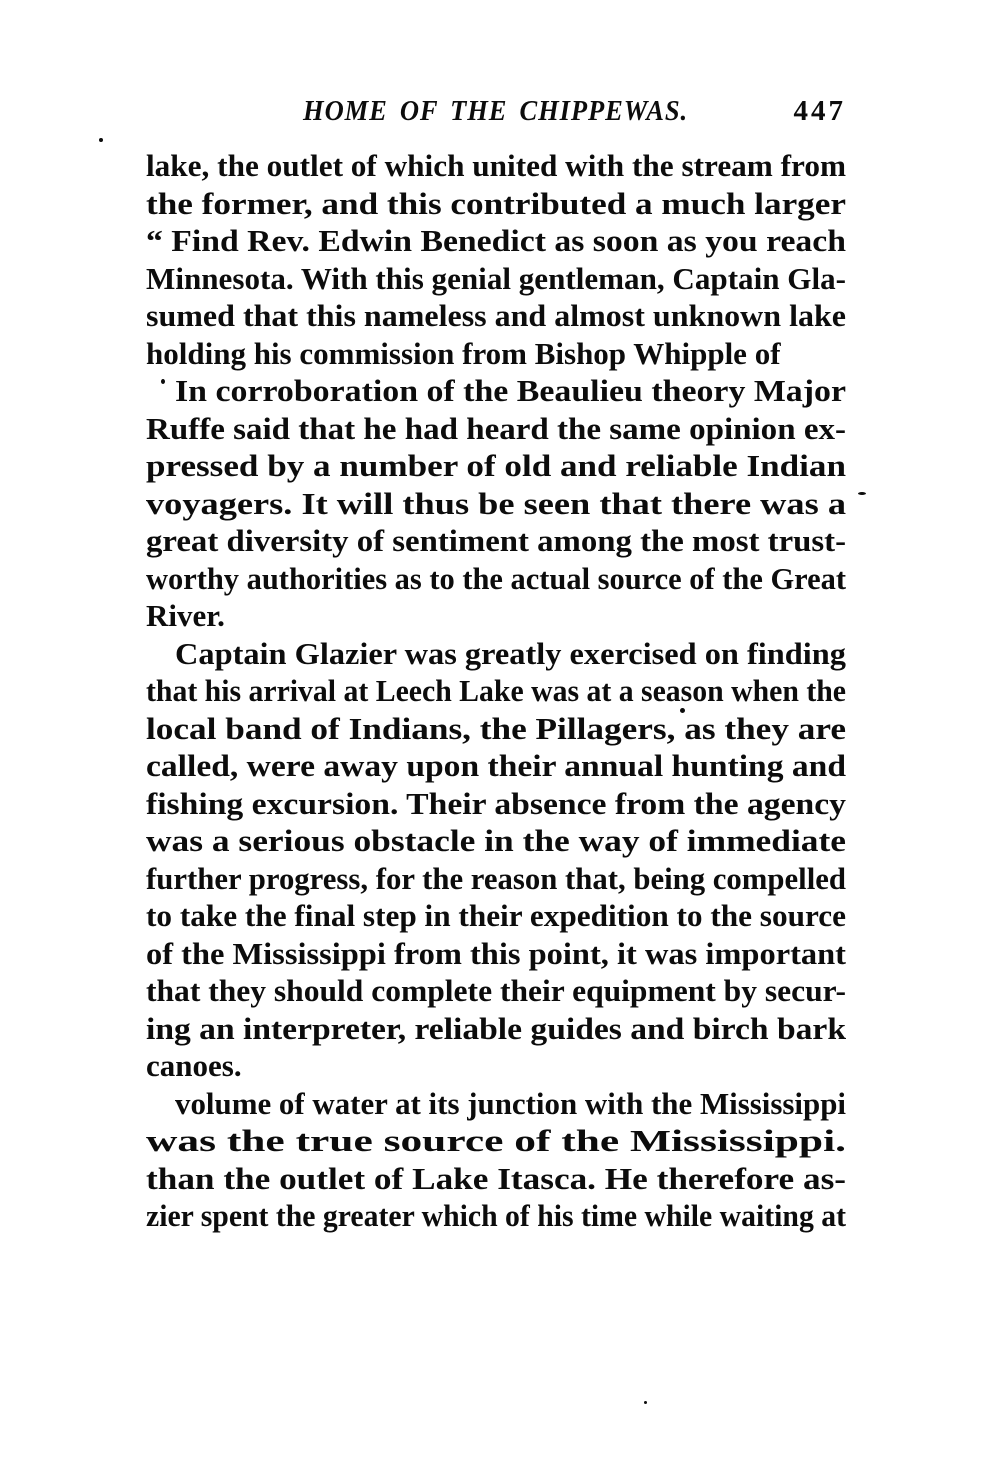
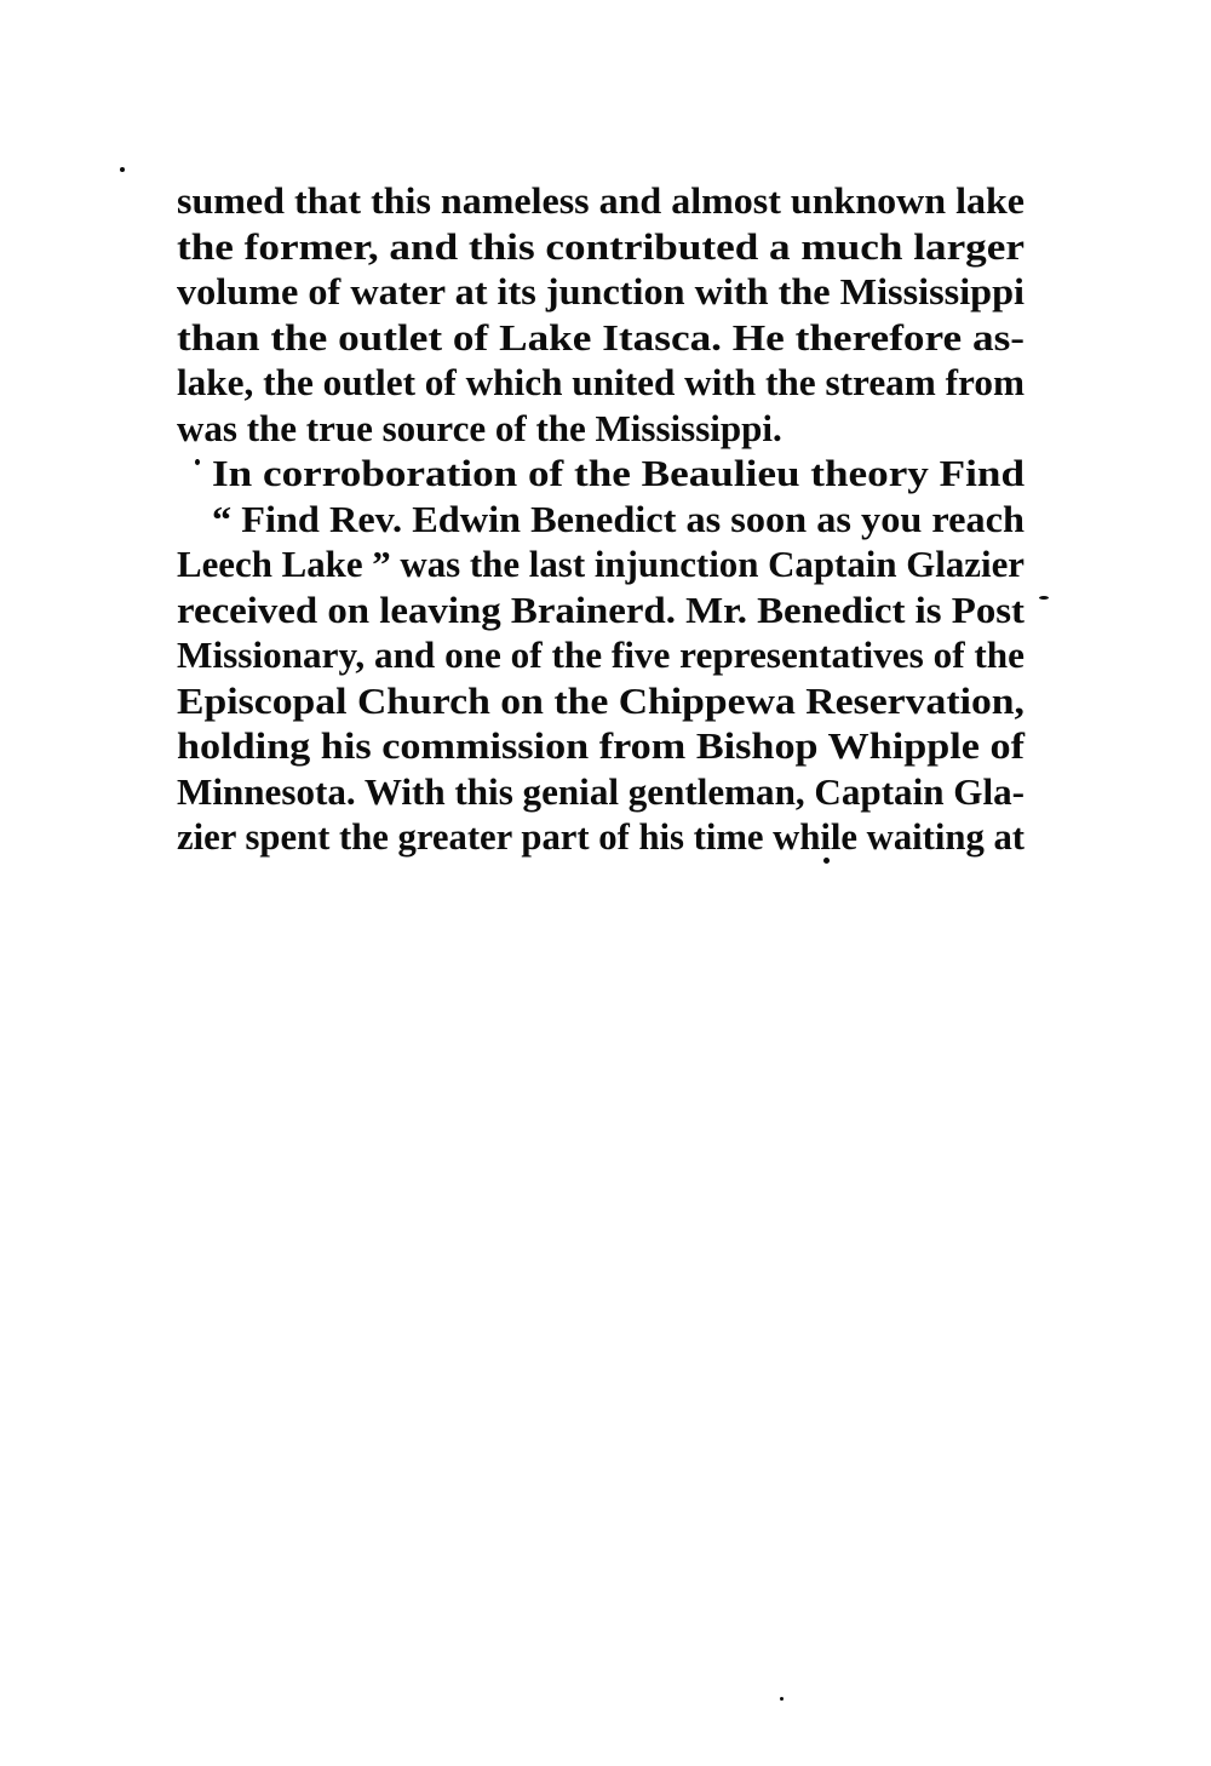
- HOME OF THE CHIPPEWAS.
- 447
- lake, the outlet of which united with the stream from
+ sumed that this nameless and almost unknown lake
  the former, and this contributed a much larger
- “ Find Rev. Edwin Benedict as soon as you reach
+ volume of water at its junction with the Mississippi
- Minnesota. With this genial gentleman, Captain Gla-
+ than the outlet of Lake Itasca. He therefore as-
- sumed that this nameless and almost unknown lake
+ lake, the outlet of which united with the stream from
- holding his commission from Bishop Whipple of
+ was the true source of the Mississippi.
- In corroboration of the Beaulieu theory Major
+ In corroboration of the Beaulieu theory Find
- Ruffe said that he had heard the same opinion ex-
- pressed by a number of old and reliable Indian
- voyagers. It will thus be seen that there was a
- great diversity of sentiment among the most trust-
- worthy authorities as to the actual source of the Great
- River.
- Captain Glazier was greatly exercised on finding
- that his arrival at Leech Lake was at a season when the
- local band of Indians, the Pillagers, as they are
- called, were away upon their annual hunting and
- fishing excursion. Their absence from the agency
- was a serious obstacle in the way of immediate
- further progress, for the reason that, being compelled
- to take the final step in their expedition to the source
- of the Mississippi from this point, it was important
- that they should complete their equipment by secur-
- ing an interpreter, reliable guides and birch bark
- canoes.
- volume of water at its junction with the Mississippi
+ “ Find Rev. Edwin Benedict as soon as you reach
+ Leech Lake ” was the last injunction Captain Glazier
+ received on leaving Brainerd. Mr. Benedict is Post
+ Missionary, and one of the five representatives of the
+ Episcopal Church on the Chippewa Reservation,
- was the true source of the Mississippi.
+ holding his commission from Bishop Whipple of
- than the outlet of Lake Itasca. He therefore as-
+ Minnesota. With this genial gentleman, Captain Gla-
- zier spent the greater which of his time while waiting at
+ zier spent the greater part of his time while waiting at
